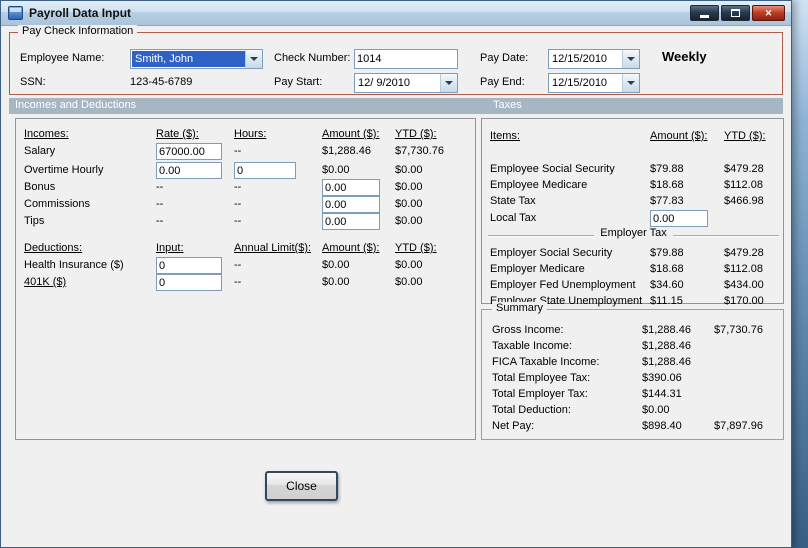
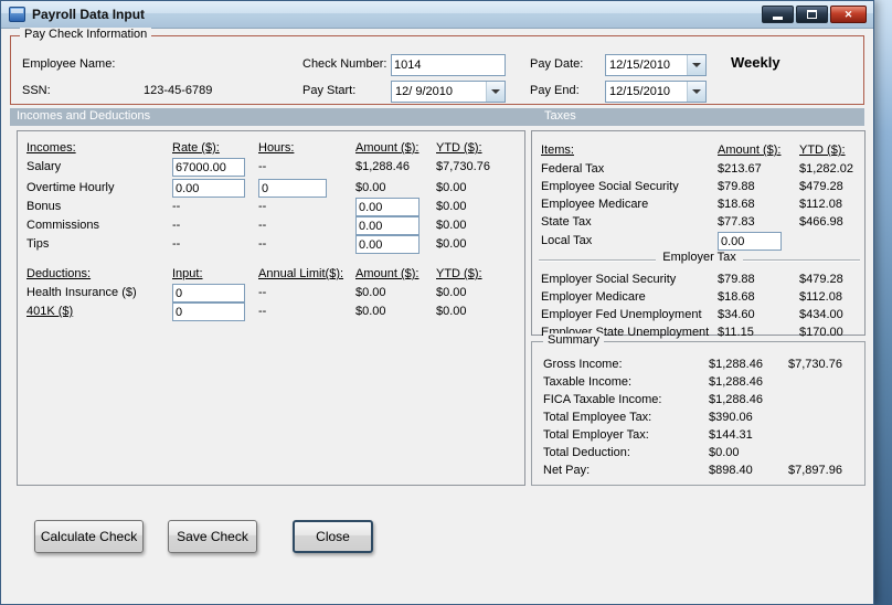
  Payroll Data Input
  ✕
  Pay Check Information
  Employee Name:
- Smith, John
  Check Number:
  1014
  Pay Date:
  12/15/2010
  Weekly
  SSN:
  123-45-6789
  Pay Start:
  12/ 9/2010
  Pay End:
  12/15/2010
  Incomes and Deductions
  Taxes
  Incomes:
  Rate ($):
  Hours:
  Amount ($):
  YTD ($):
  Salary
  67000.00
  --
  $1,288.46
  $7,730.76
  Overtime Hourly
  0.00
  0
  $0.00
  $0.00
  Bonus
  --
  --
  0.00
  $0.00
  Commissions
  --
  --
  0.00
  $0.00
  Tips
  --
  --
  0.00
  $0.00
  Deductions:
  Input:
  Annual Limit($):
  Amount ($):
  YTD ($):
  Health Insurance ($)
  0
  --
  $0.00
  $0.00
  401K ($)
  0
  --
  $0.00
  $0.00
  Items:
  Amount ($):
  YTD ($):
+ Federal Tax
+ $213.67
+ $1,282.02
  Employee Social Security
  $79.88
  $479.28
  Employee Medicare
  $18.68
  $112.08
  State Tax
  $77.83
  $466.98
  Local Tax
  0.00
  Employer Tax
  Employer Social Security
  $79.88
  $479.28
  Employer Medicare
  $18.68
  $112.08
  Employer Fed Unemployment
  $34.60
  $434.00
  Employer State Unemployment
  $11.15
  $170.00
  Summary
  Gross Income:
  $1,288.46
  $7,730.76
  Taxable Income:
  $1,288.46
  FICA Taxable Income:
  $1,288.46
  Total Employee Tax:
  $390.06
  Total Employer Tax:
  $144.31
  Total Deduction:
  $0.00
  Net Pay:
  $898.40
  $7,897.96
+ Calculate Check
+ Save Check
  Close
